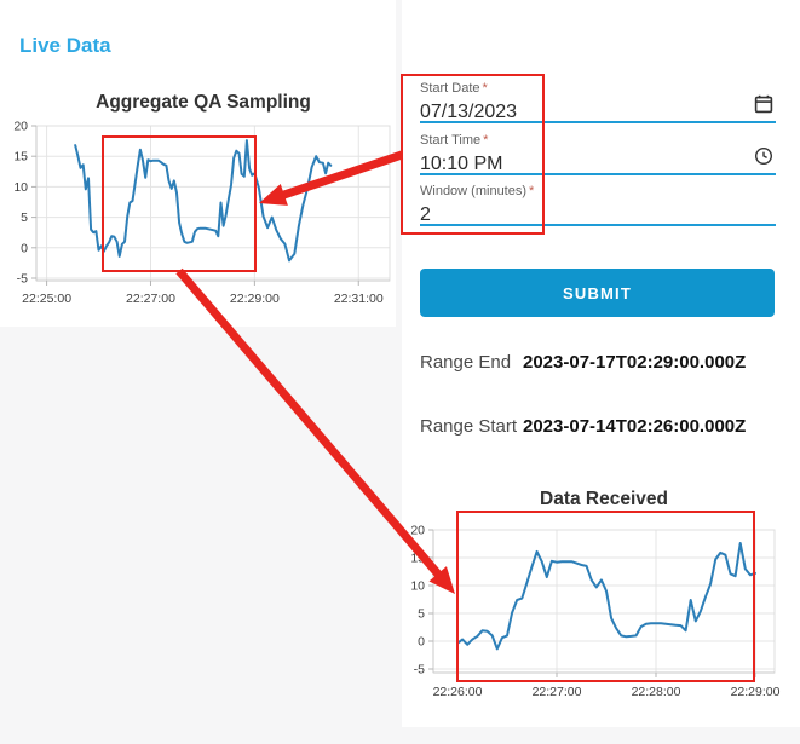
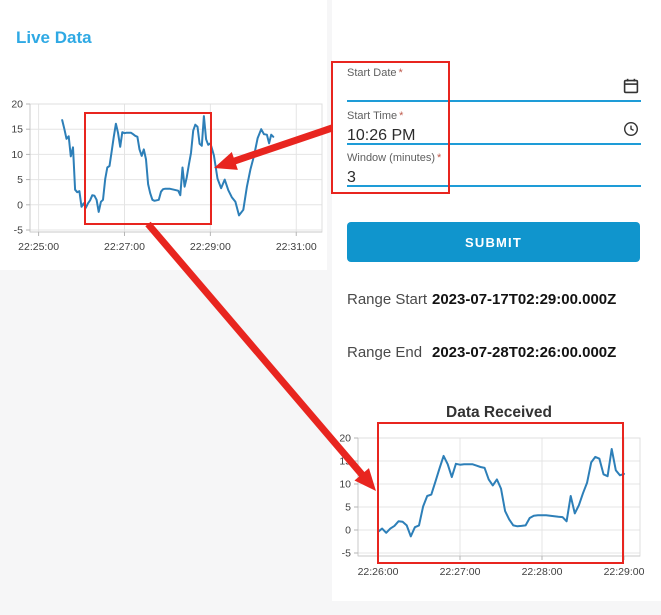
  Live Data
  20
  15
  10
  5
  0
  -5
  22:25:00
  22:27:00
  22:29:00
  22:31:00
- Aggregate QA Sampling
  Start Date *
- 07/13/2023
  Start Time *
- 10:10 PM
+ 10:26 PM
  Window (minutes) *
- 2
+ 3
  SUBMIT
- Range End
+ Range Start
  2023-07-17T02:29:00.000Z
- Range Start
+ Range End
- 2023-07-14T02:26:00.000Z
+ 2023-07-28T02:26:00.000Z
  20
  10
  5
  0
  -5
  22:26:00
  22:27:00
  22:28:00
  22:29:00
  Data Received
